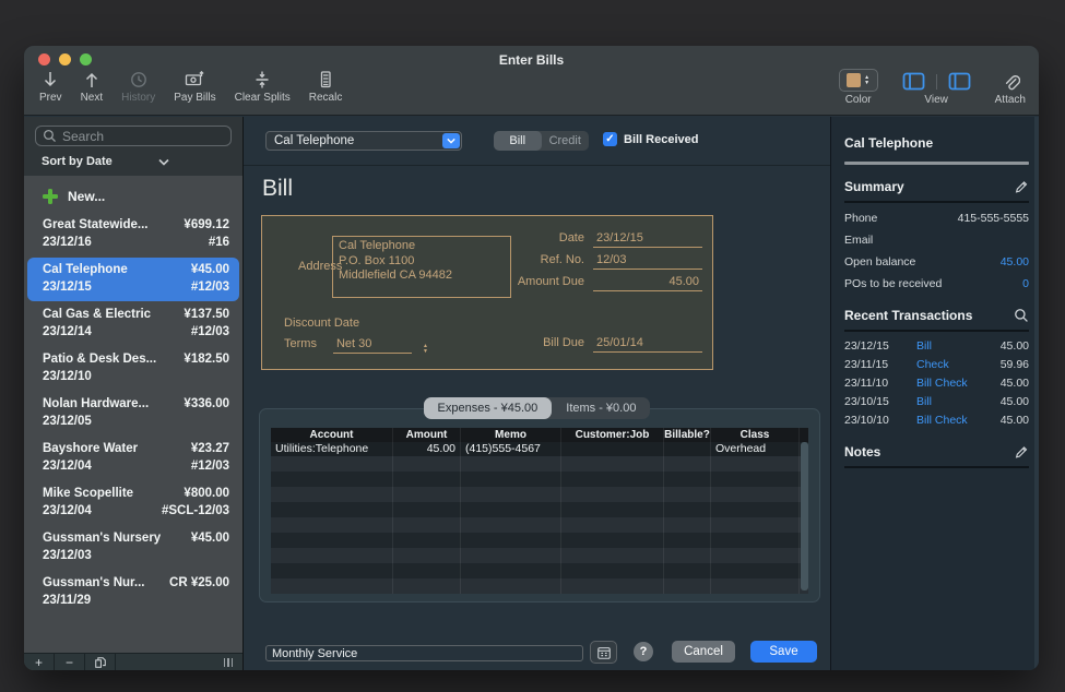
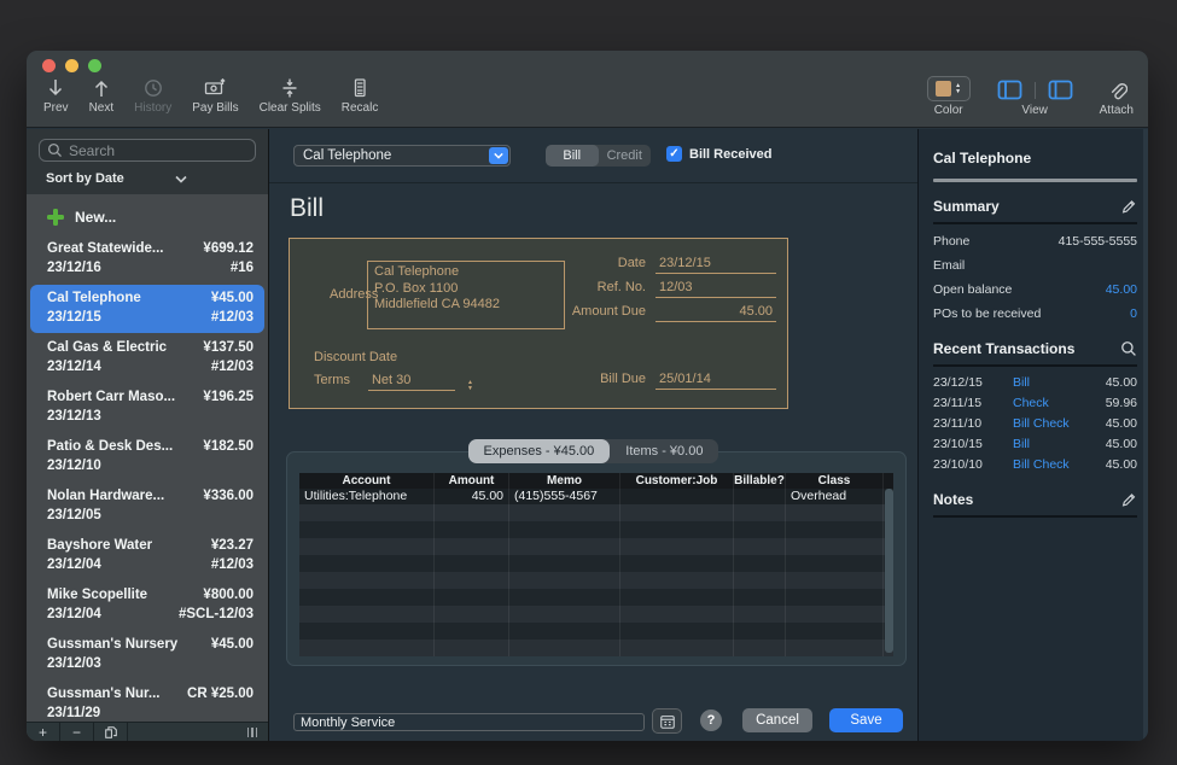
- Enter Bills
  Prev
  Next
  History
  Pay Bills
  Clear Splits
  Recalc
  Color
  View
  Attach
  Search
  Sort by Date
  New...
  Great Statewide...
  ¥699.12
  23/12/16
  #16
  Cal Telephone
  ¥45.00
  23/12/15
  #12/03
  Cal Gas & Electric
  ¥137.50
  23/12/14
  #12/03
+ Robert Carr Maso...
+ ¥196.25
+ 23/12/13
  Patio & Desk Des...
  ¥182.50
  23/12/10
  Nolan Hardware...
  ¥336.00
  23/12/05
  Bayshore Water
  ¥23.27
  23/12/04
  #12/03
  Mike Scopellite
  ¥800.00
  23/12/04
  #SCL-12/03
  Gussman's Nursery
  ¥45.00
  23/12/03
  Gussman's Nur...
  CR ¥25.00
  23/11/29
  +
  −
  Cal Telephone
  Bill
  Credit
  ✓
  Bill Received
  Bill
  Address
  Cal Telephone
  P.O. Box 1100
  Middlefield CA 94482
  Date
  23/12/15
  Ref. No.
  12/03
  Amount Due
  45.00
  Discount Date
  Terms
  Net 30
  Bill Due
  25/01/14
  Expenses - ¥45.00
  Items - ¥0.00
  Account
  Amount
  Memo
  Customer:Job
  Billable?
  Class
  Utilities:Telephone
  45.00
  (415)555-4567
  Overhead
  Monthly Service
  ?
  Cancel
  Save
  Cal Telephone
  Summary
  Phone
  415-555-5555
  Email
  Open balance
  45.00
  POs to be received
  0
  Recent Transactions
  23/12/15
  Bill
  45.00
  23/11/15
  Check
  59.96
  23/11/10
  Bill Check
  45.00
  23/10/15
  Bill
  45.00
  23/10/10
  Bill Check
  45.00
  Notes
